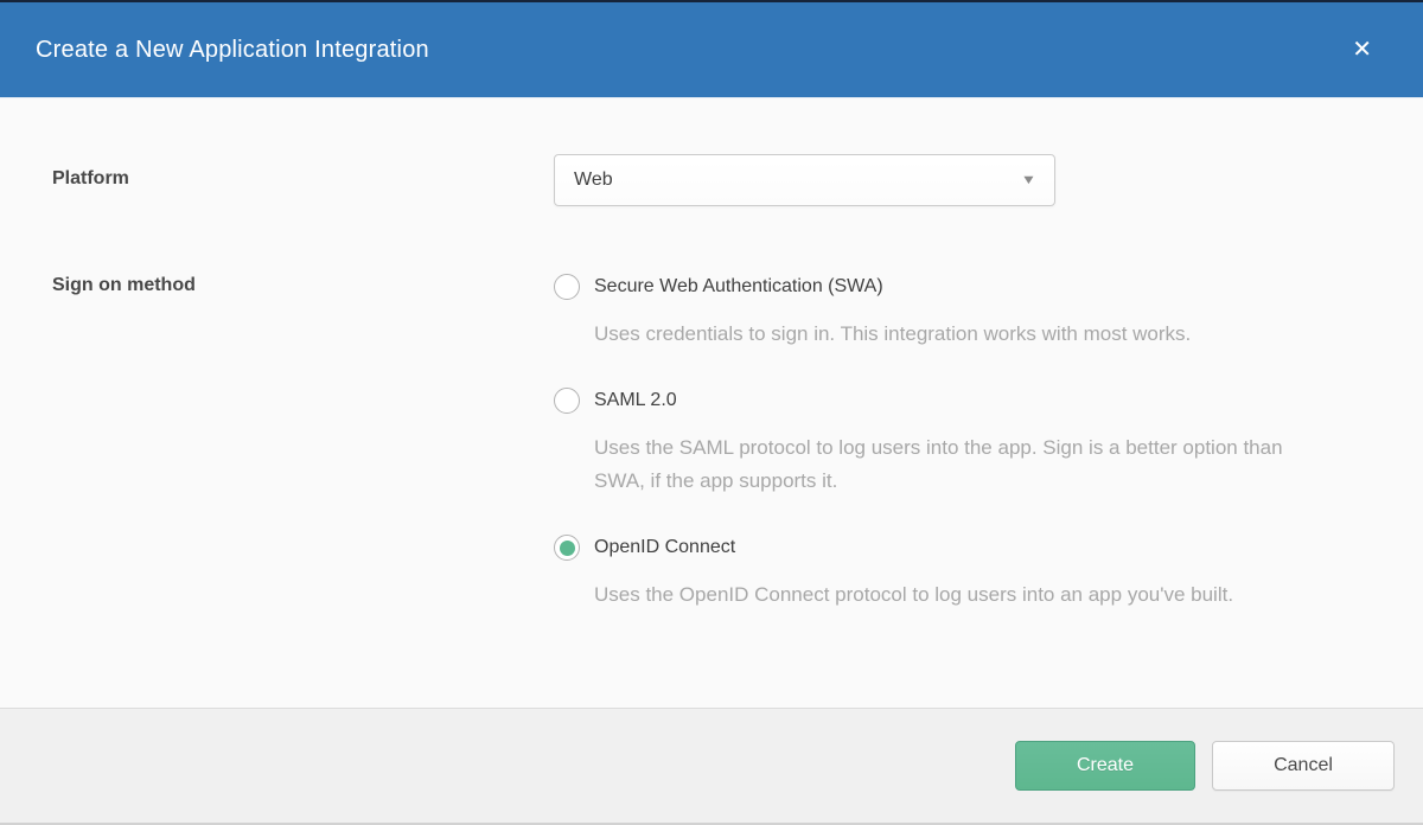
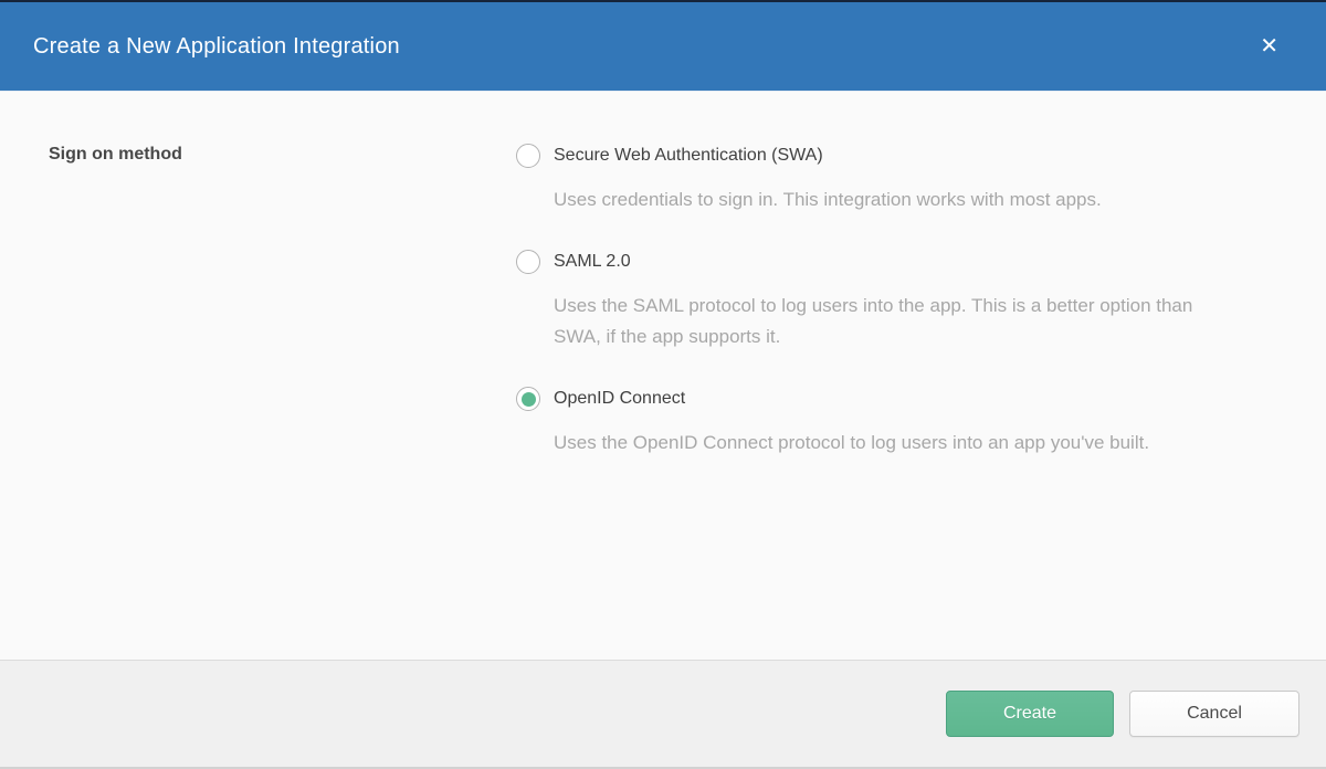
  Create a New Application Integration
  ✕
- Platform
- Web
- ▼
  Sign on method
  Secure Web Authentication (SWA)
- Uses credentials to sign in. This integration works with most works.
+ Uses credentials to sign in. This integration works with most apps.
  SAML 2.0
- Uses the SAML protocol to log users into the app. Sign is a better option than SWA, if the app supports it.
+ Uses the SAML protocol to log users into the app. This is a better option than SWA, if the app supports it.
  OpenID Connect
  Uses the OpenID Connect protocol to log users into an app you've built.
  Create
  Cancel
